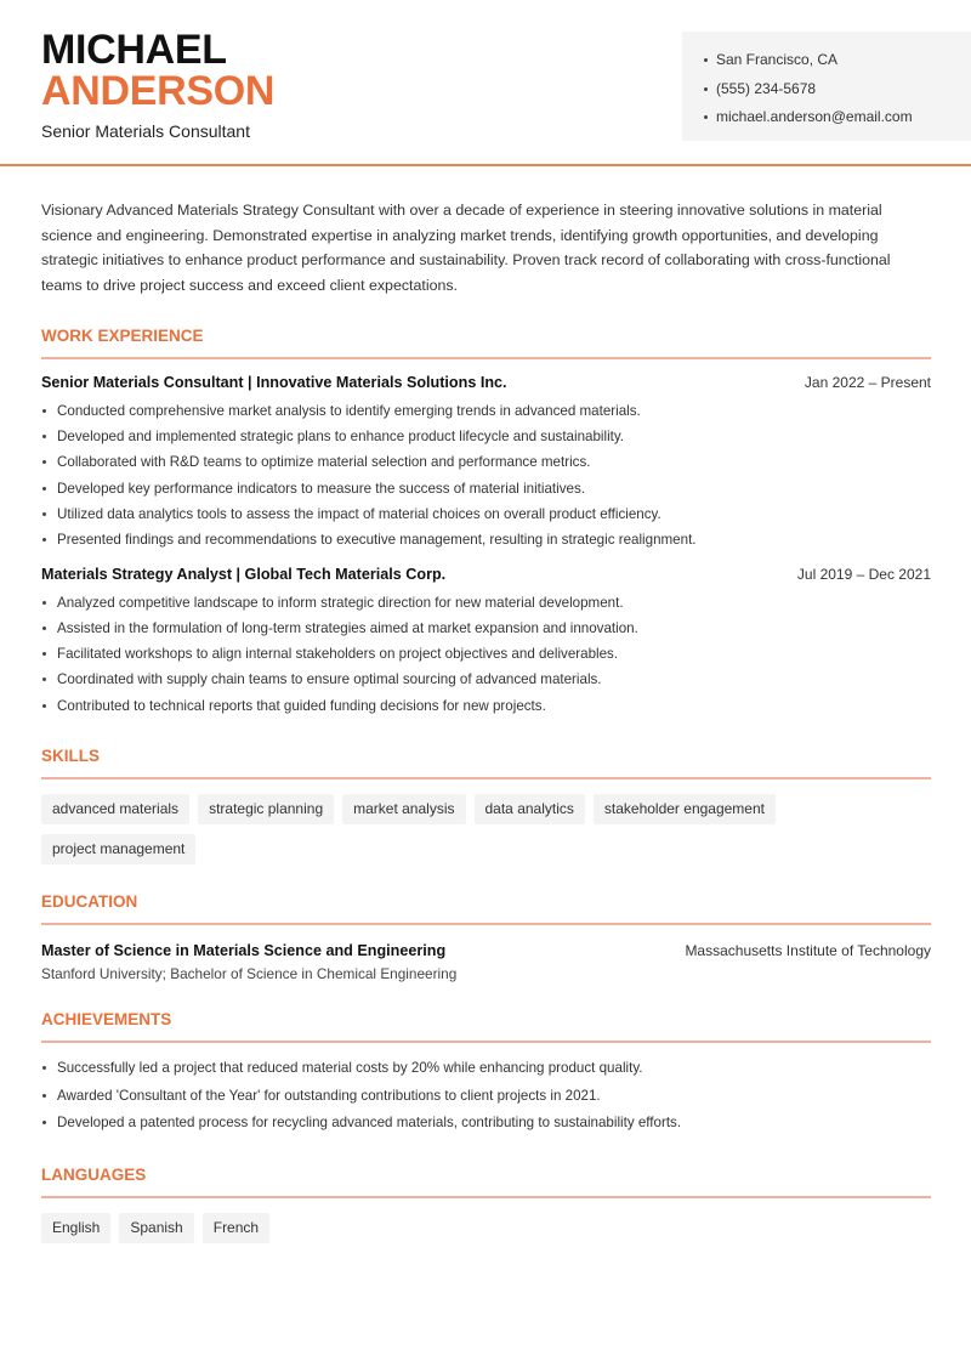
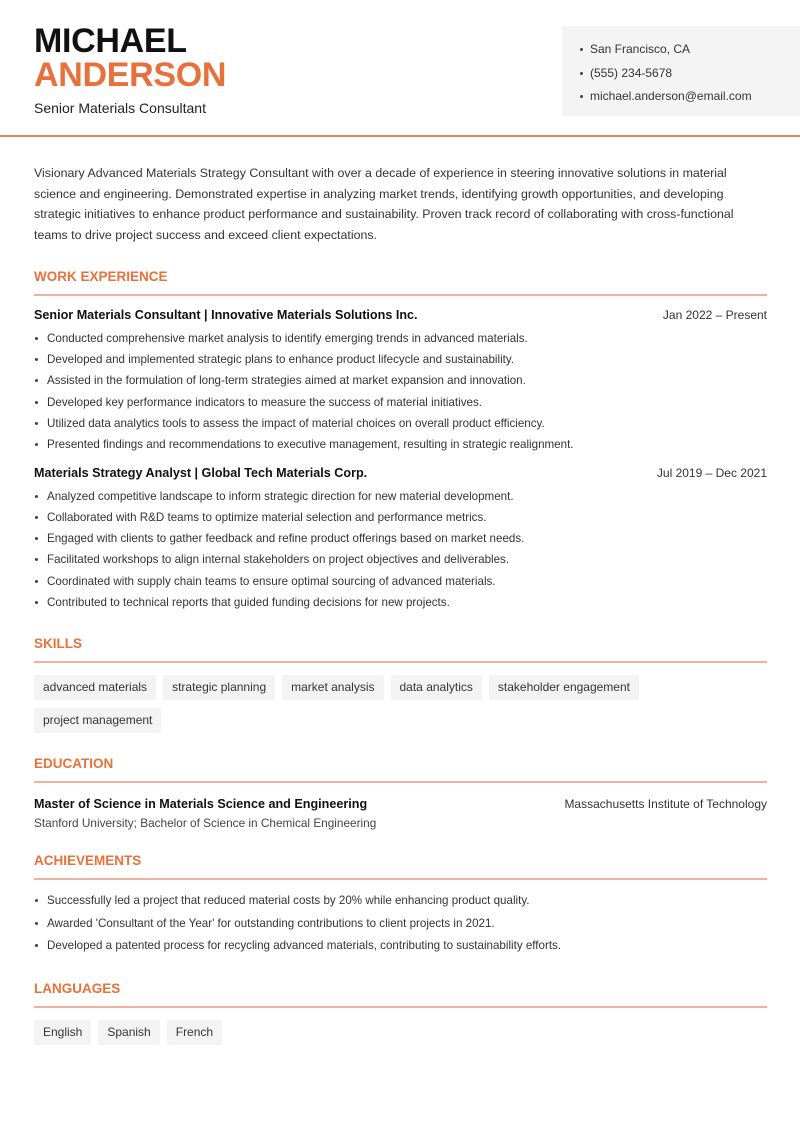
  MICHAEL
  ANDERSON
  Senior Materials Consultant
  San Francisco, CA
  (555) 234-5678
  michael.anderson@email.com
  Visionary Advanced Materials Strategy Consultant with over a decade of experience in steering innovative solutions in material science and engineering. Demonstrated expertise in analyzing market trends, identifying growth opportunities, and developing strategic initiatives to enhance product performance and sustainability. Proven track record of collaborating with cross-functional teams to drive project success and exceed client expectations.
  WORK EXPERIENCE
  Senior Materials Consultant | Innovative Materials Solutions Inc.
  Jan 2022 – Present
  Conducted comprehensive market analysis to identify emerging trends in advanced materials.
  Developed and implemented strategic plans to enhance product lifecycle and sustainability.
- Collaborated with R&D teams to optimize material selection and performance metrics.
+ Assisted in the formulation of long-term strategies aimed at market expansion and innovation.
  Developed key performance indicators to measure the success of material initiatives.
  Utilized data analytics tools to assess the impact of material choices on overall product efficiency.
  Presented findings and recommendations to executive management, resulting in strategic realignment.
  Materials Strategy Analyst | Global Tech Materials Corp.
  Jul 2019 – Dec 2021
  Analyzed competitive landscape to inform strategic direction for new material development.
- Assisted in the formulation of long-term strategies aimed at market expansion and innovation.
+ Collaborated with R&D teams to optimize material selection and performance metrics.
+ Engaged with clients to gather feedback and refine product offerings based on market needs.
  Facilitated workshops to align internal stakeholders on project objectives and deliverables.
  Coordinated with supply chain teams to ensure optimal sourcing of advanced materials.
  Contributed to technical reports that guided funding decisions for new projects.
  SKILLS
  advanced materials
  strategic planning
  market analysis
  data analytics
  stakeholder engagement
  project management
  EDUCATION
  Master of Science in Materials Science and Engineering
  Massachusetts Institute of Technology
  Stanford University; Bachelor of Science in Chemical Engineering
  ACHIEVEMENTS
  Successfully led a project that reduced material costs by 20% while enhancing product quality.
  Awarded 'Consultant of the Year' for outstanding contributions to client projects in 2021.
  Developed a patented process for recycling advanced materials, contributing to sustainability efforts.
  LANGUAGES
  English
  Spanish
  French
